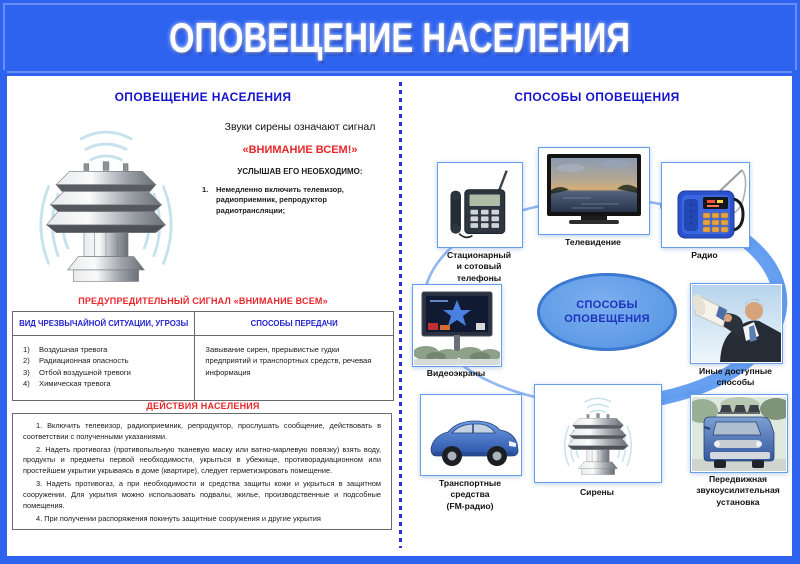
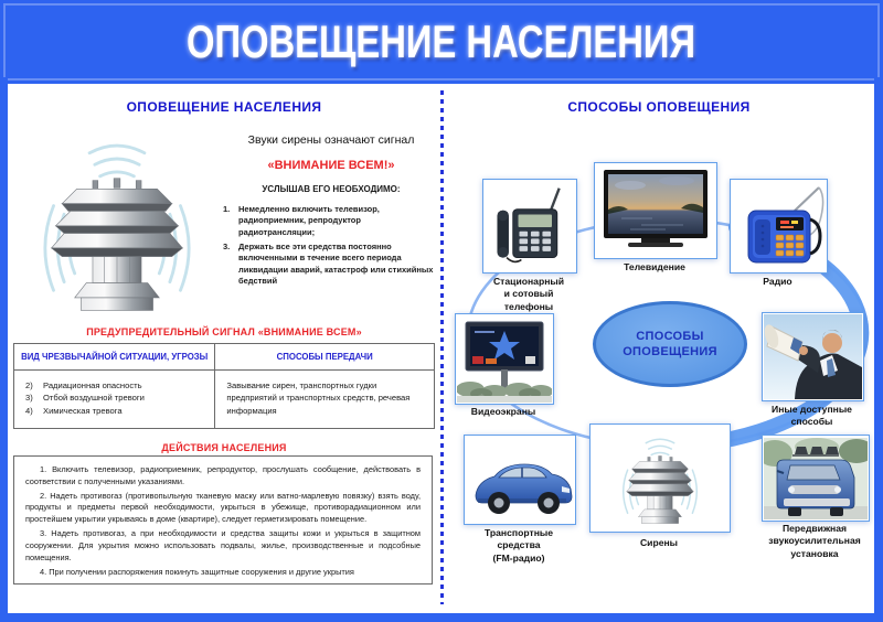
  ОПОВЕЩЕНИЕ НАСЕЛЕНИЯ
  ОПОВЕЩЕНИЕ НАСЕЛЕНИЯ
  Звуки сирены означают сигнал
  «ВНИМАНИЕ ВСЕМ!»
  УСЛЫШАВ ЕГО НЕОБХОДИМО:
  1.
  Немедленно включить телевизор, радиоприемник, репродуктор радиотрансляции;
+ 3.
+ Держать все эти средства постоянно включенными в течение всего периода ликвидации аварий, катастроф или стихийных бедствий
  ПРЕДУПРЕДИТЕЛЬНЫЙ СИГНАЛ «ВНИМАНИЕ ВСЕМ»
  ВИД ЧРЕЗВЫЧАЙНОЙ СИТУАЦИИ, УГРОЗЫ
  СПОСОБЫ ПЕРЕДАЧИ
- 1)
- Воздушная тревога
  2)
  Радиационная опасность
  3)
  Отбой воздушной тревоги
  4)
  Химическая тревога
- Завывание сирен, прерывистые гудки предприятий и транспортных средств, речевая информация
+ Завывание сирен, транспортных гудки предприятий и транспортных средств, речевая информация
  ДЕЙСТВИЯ НАСЕЛЕНИЯ
  1. Включить телевизор, радиоприемник, репродуктор, прослушать сообщение, действовать в соответствии с полученными указаниями.
  2. Надеть противогаз (противопыльную тканевую маску или ватно-марлевую повязку) взять воду, продукты и предметы первой необходимости, укрыться в убежище, противорадиационном или простейшем укрытии укрываясь в доме (квартире), следует герметизировать помещение.
  3. Надеть противогаз, а при необходимости и средства защиты кожи и укрыться в защитном сооружении. Для укрытия можно использовать подвалы, жилье, производственные и подсобные помещения.
  4. При получении распоряжения покинуть защитные сооружения и другие укрытия
  СПОСОБЫ ОПОВЕЩЕНИЯ
  Стационарный
  и сотовый
  телефоны
  Телевидение
  Радио
  Видеоэкраны
  СПОСОБЫ
  ОПОВЕЩЕНИЯ
  Иные доступные
  способы
  Транспортные
  средства
  (FM-радио)
  Сирены
  Передвижная
  звукоусилительная
  установка
